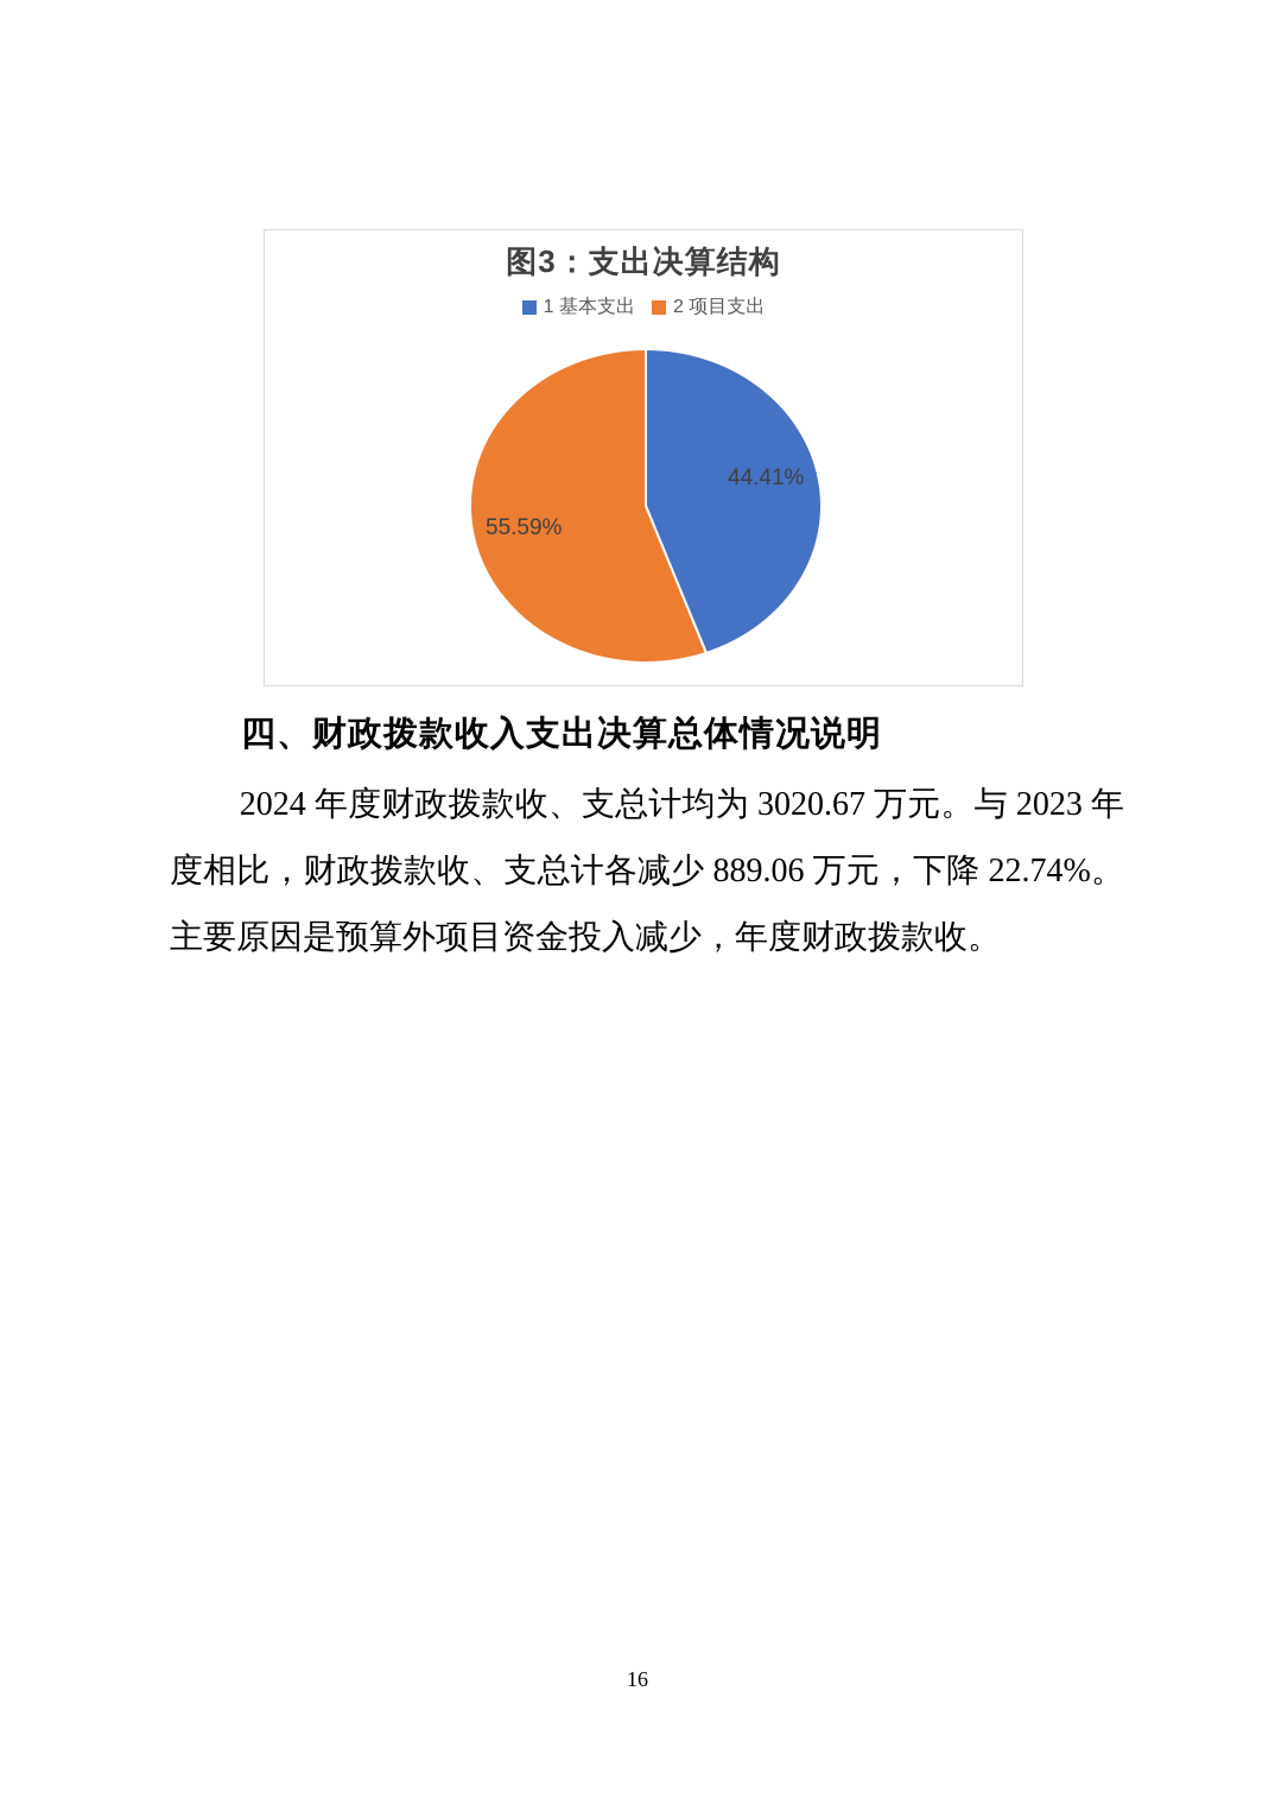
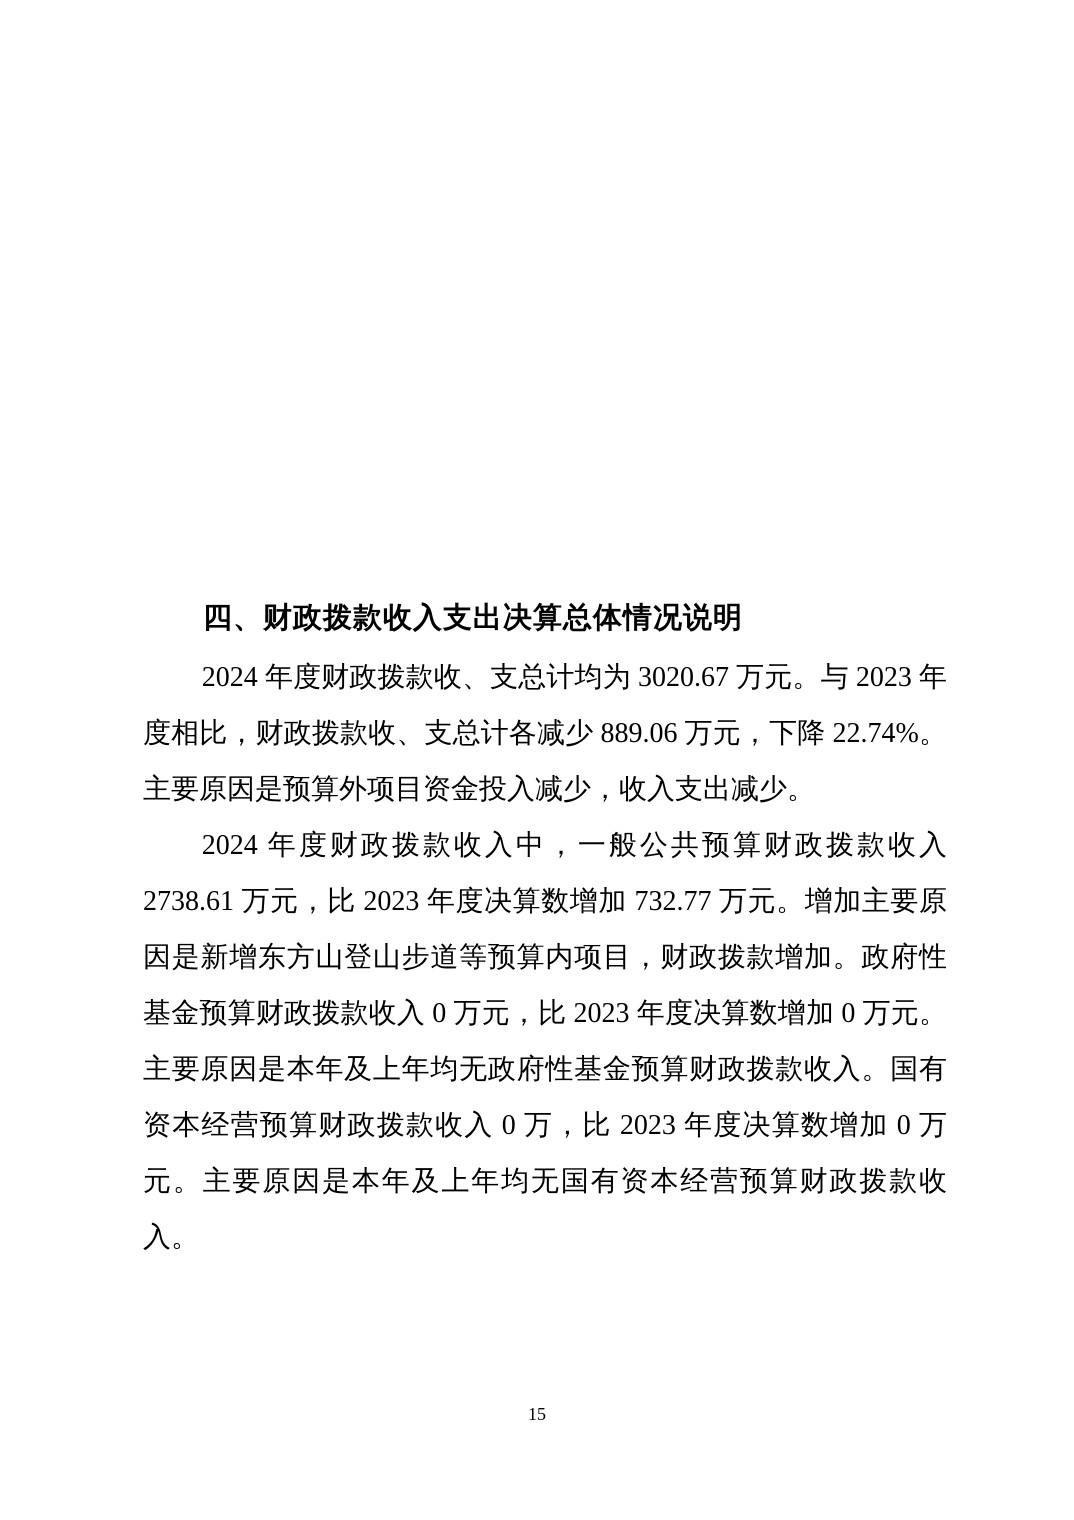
- 图3：支出决算结构
- 1 基本支出
- 2 项目支出
- 44.41%
- 55.59%
  四、财政拨款收入支出决算总体情况说明
- 2024 年度财政拨款收、支总计均为 3020.67 万元。与 2023 年度相比，财政拨款收、支总计各减少 889.06 万元，下降 22.74%。主要原因是预算外项目资金投入减少，年度财政拨款收。
+ 2024 年度财政拨款收、支总计均为 3020.67 万元。与 2023 年度相比，财政拨款收、支总计各减少 889.06 万元，下降 22.74%。主要原因是预算外项目资金投入减少，收入支出减少。
+ 2024 年度财政拨款收入中，一般公共预算财政拨款收入 2738.61 万元，比 2023 年度决算数增加 732.77 万元。增加主要原因是新增东方山登山步道等预算内项目，财政拨款增加。政府性基金预算财政拨款收入 0 万元，比 2023 年度决算数增加 0 万元。主要原因是本年及上年均无政府性基金预算财政拨款收入。国有资本经营预算财政拨款收入 0 万，比 2023 年度决算数增加 0 万元。主要原因是本年及上年均无国有资本经营预算财政拨款收入。
- 16
+ 15
